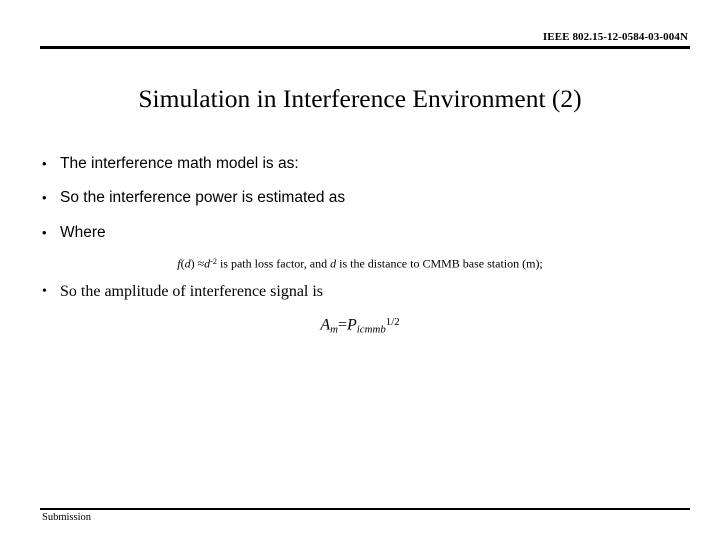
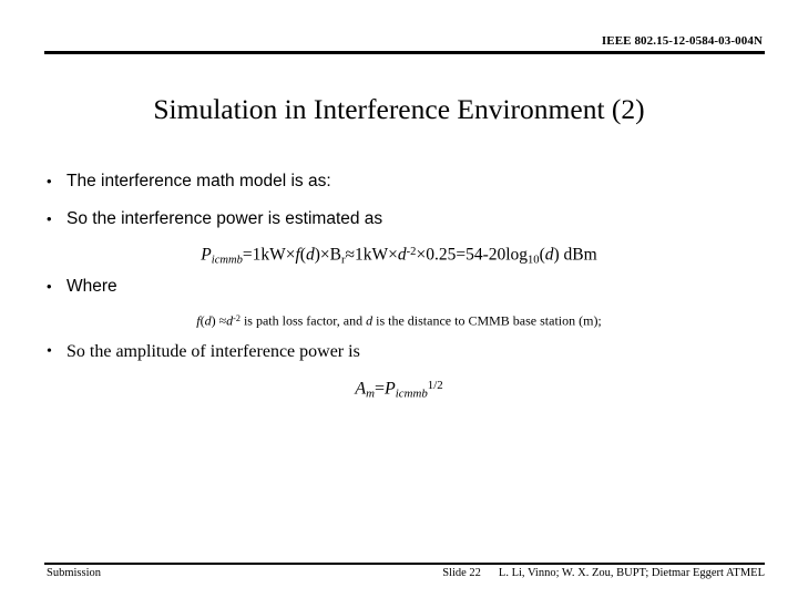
  IEEE 802.15-12-0584-03-004N
  Simulation in Interference Environment (2)
  •
  The interference math model is as:
  •
  So the interference power is estimated as
+ Picmmb=1kW×f(d)×Br≈1kW×d-2×0.25=54-20log10(d) dBm
  •
  Where
  f(d) ≈d-2 is path loss factor, and d is the distance to CMMB base station (m);
  •
- So the amplitude of interference signal is
+ So the amplitude of interference power is
  Am=Picmmb1/2
  Submission
+ Slide 22 L. Li, Vinno; W. X. Zou, BUPT; Dietmar Eggert ATMEL
